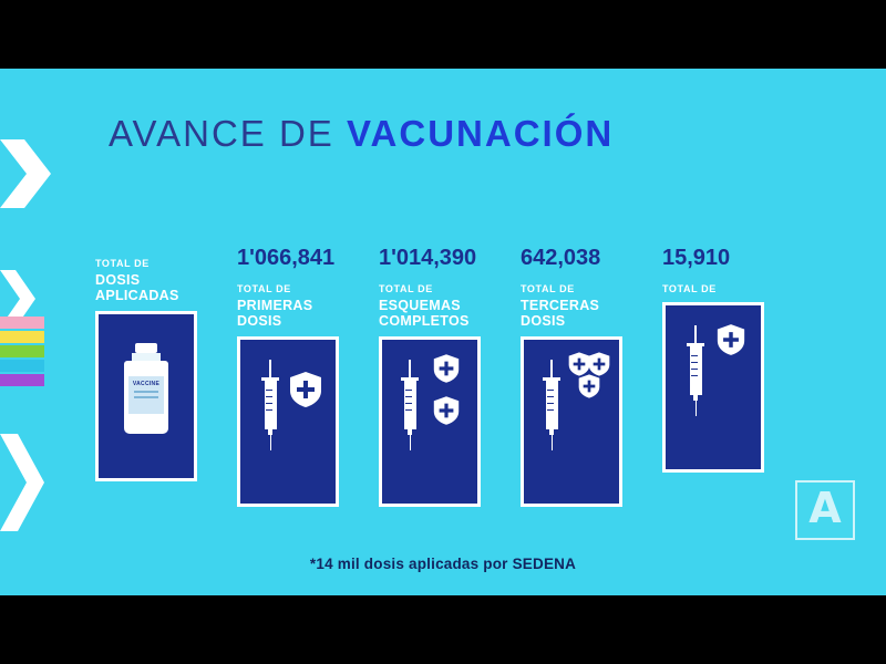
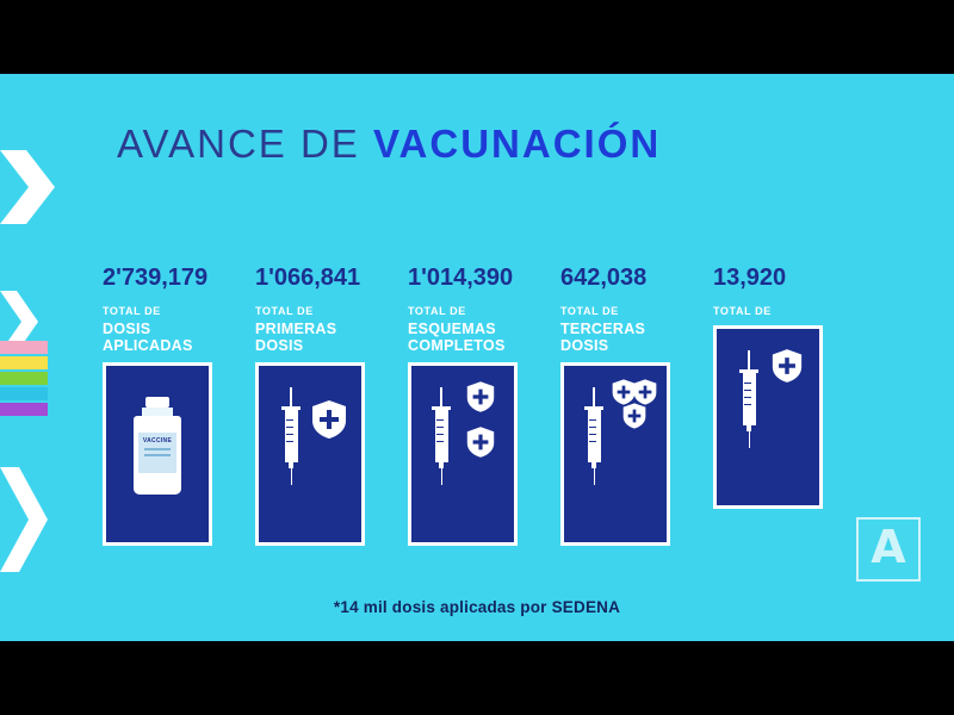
  AVANCE DE VACUNACIÓN
+ 2'739,179
  TOTAL DE
  DOSIS
  APLICADAS
  1'066,841
  TOTAL DE
  PRIMERAS
  DOSIS
  1'014,390
  TOTAL DE
  ESQUEMAS
  COMPLETOS
  642,038
  TOTAL DE
  TERCERAS
  DOSIS
- 15,910
+ 13,920
  TOTAL DE
  *14 mil dosis aplicadas por SEDENA
  A
